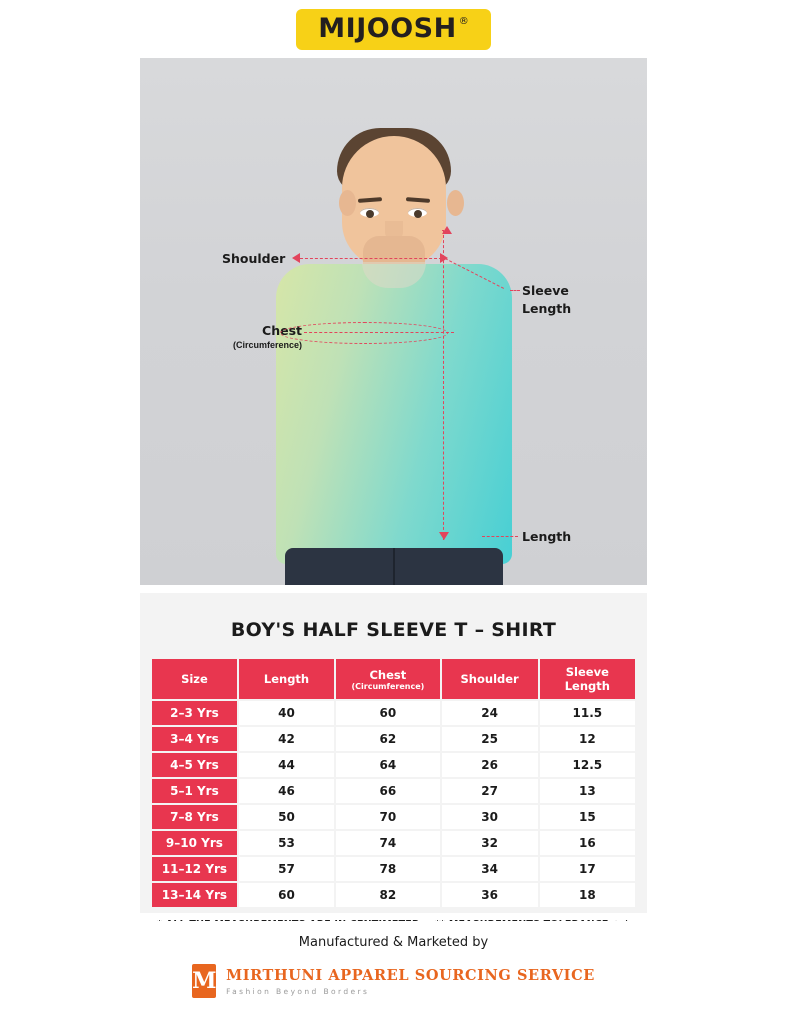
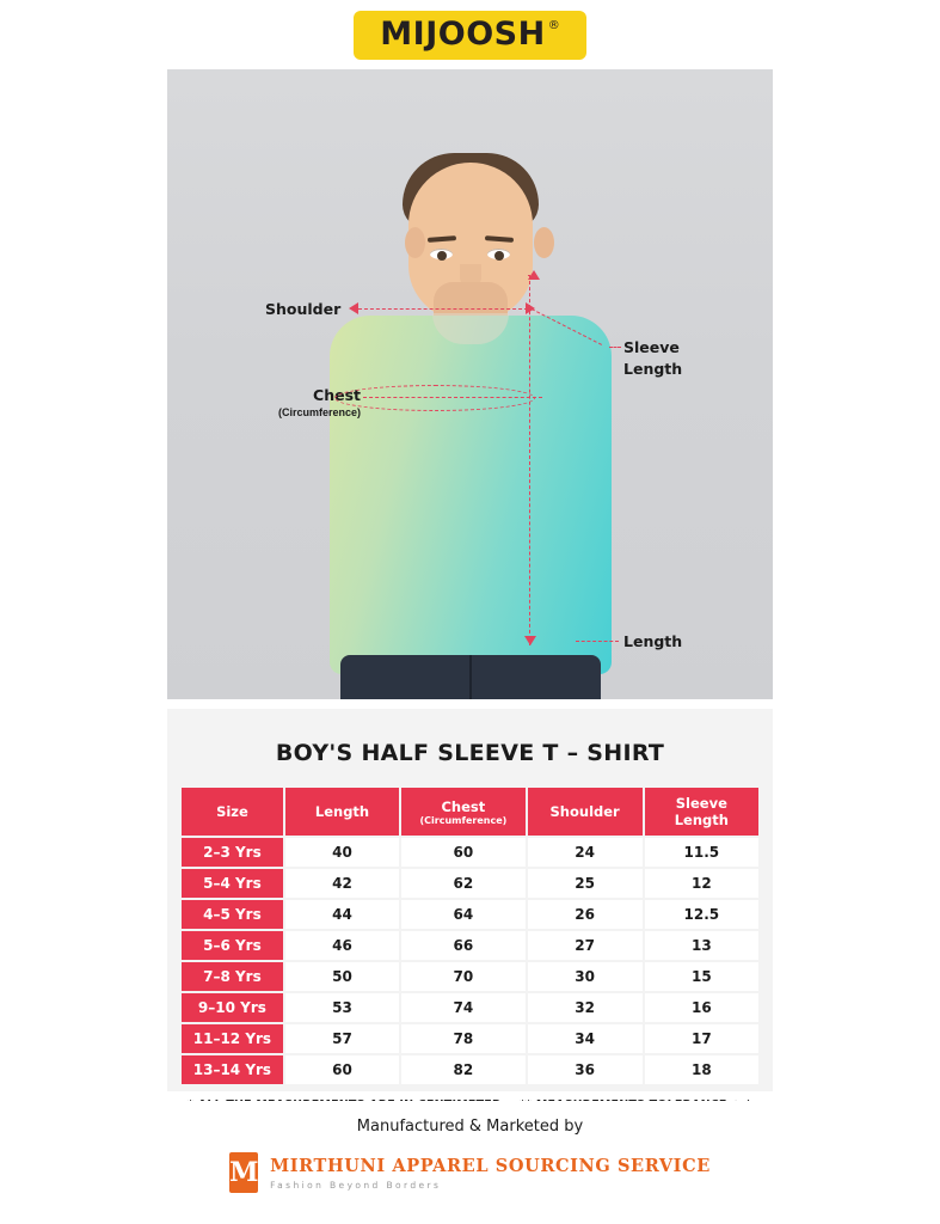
  MIJOOSH
  ®
  Shoulder
  Sleeve
  Length
  Chest
  (Circumference)
  Length
  BOY'S HALF SLEEVE T – SHIRT
  Size	Length	Chest (Circumference)	Shoulder	Sleeve Length
  2–3 Yrs	40	60	24	11.5
- 3–4 Yrs	42	62	25	12
+ 5–4 Yrs	42	62	25	12
  4–5 Yrs	44	64	26	12.5
- 5–1 Yrs	46	66	27	13
+ 5–6 Yrs	46	66	27	13
  7–8 Yrs	50	70	30	15
  9–10 Yrs	53	74	32	16
  11–12 Yrs	57	78	34	17
  13–14 Yrs	60	82	36	18
  Manufactured & Marketed by
  M
  MIRTHUNI APPAREL SOURCING SERVICE
  Fashion Beyond Borders
